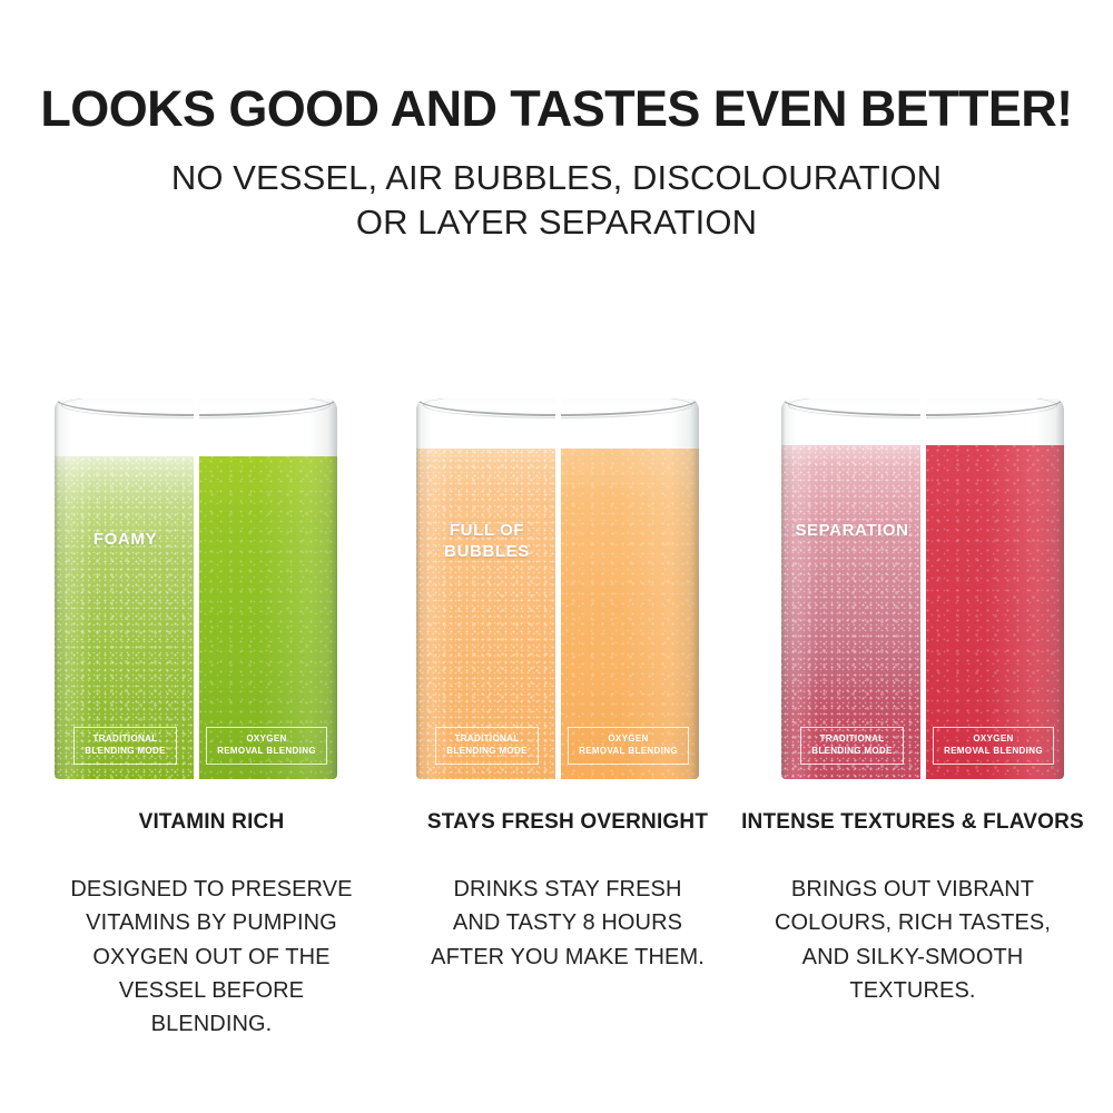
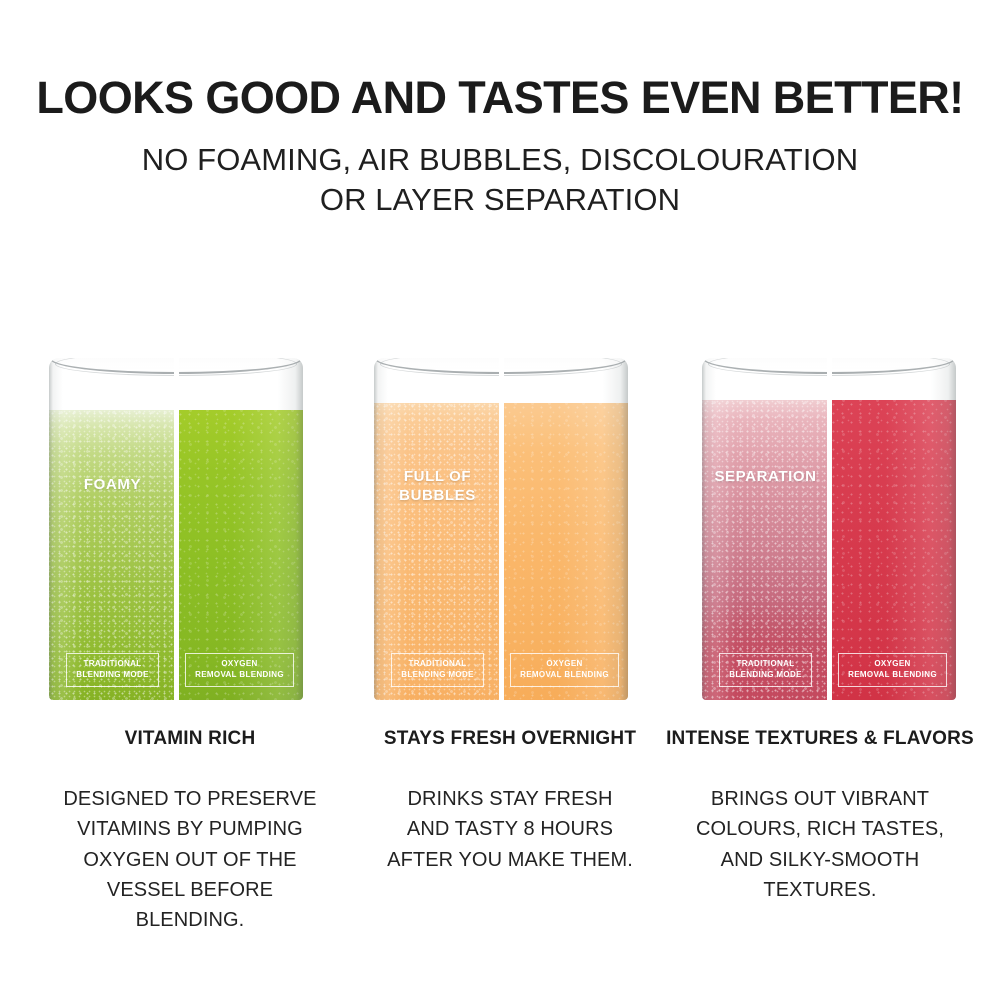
  LOOKS GOOD AND TASTES EVEN BETTER!
- NO VESSEL, AIR BUBBLES, DISCOLOURATION
+ NO FOAMING, AIR BUBBLES, DISCOLOURATION
  OR LAYER SEPARATION
  FOAMY
  TRADITIONAL
  BLENDING MODE
  OXYGEN
  REMOVAL BLENDING
  FULL OF
  BUBBLES
  TRADITIONAL
  BLENDING MODE
  OXYGEN
  REMOVAL BLENDING
  SEPARATION
  TRADITIONAL
  BLENDING MODE
  OXYGEN
  REMOVAL BLENDING
  VITAMIN RICH
  DESIGNED TO PRESERVE
  VITAMINS BY PUMPING
  OXYGEN OUT OF THE
  VESSEL BEFORE
  BLENDING.
  STAYS FRESH OVERNIGHT
  DRINKS STAY FRESH
  AND TASTY 8 HOURS
  AFTER YOU MAKE THEM.
  INTENSE TEXTURES & FLAVORS
  BRINGS OUT VIBRANT
  COLOURS, RICH TASTES,
  AND SILKY-SMOOTH
  TEXTURES.
